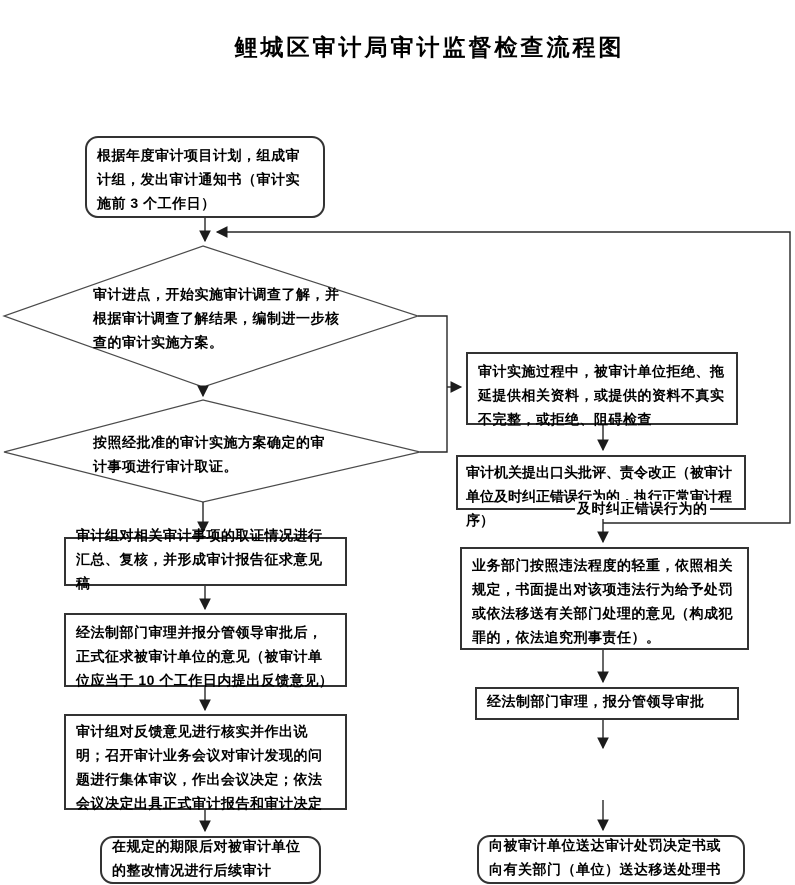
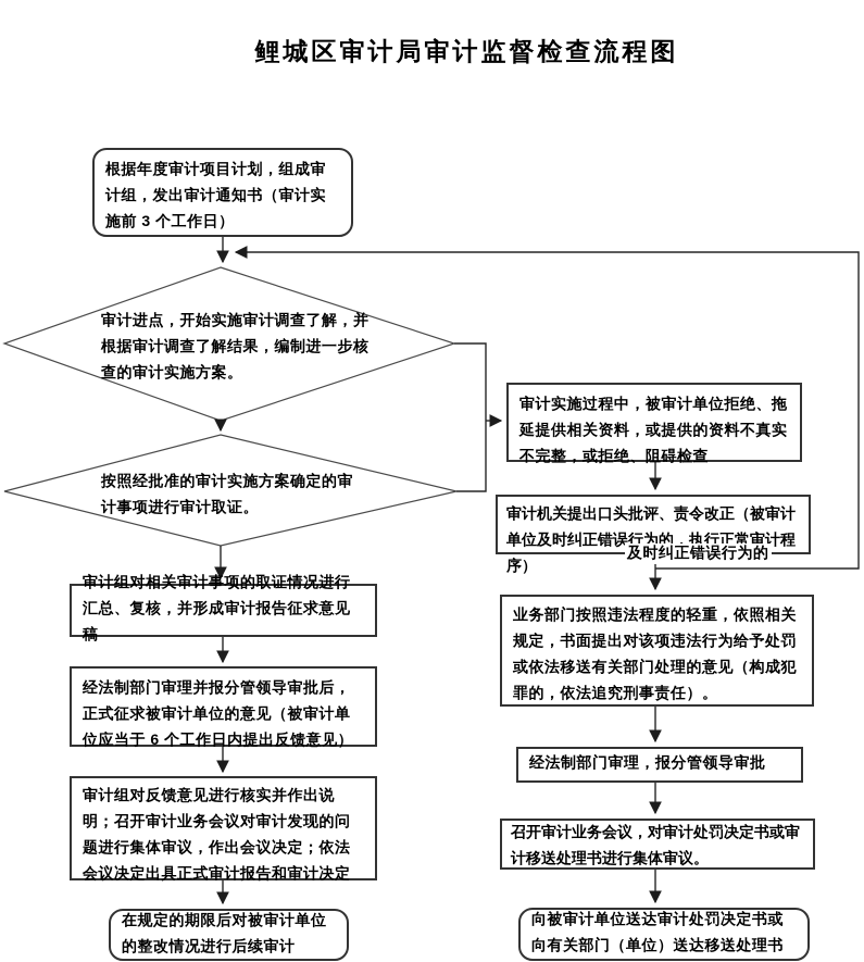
  鲤城区审计局审计监督检查流程图
  根据年度审计项目计划，组成审计组，发出审计通知书（审计实施前 3 个工作日）
  审计进点，开始实施审计调查了解，并根据审计调查了解结果，编制进一步核查的审计实施方案。
  按照经批准的审计实施方案确定的审计事项进行审计取证。
  审计组对相关审计事项的取证情况进行汇总、复核，并形成审计报告征求意见稿
- 经法制部门审理并报分管领导审批后，正式征求被审计单位的意见（被审计单位应当于 10 个工作日内提出反馈意见）
+ 经法制部门审理并报分管领导审批后，正式征求被审计单位的意见（被审计单位应当于 6 个工作日内提出反馈意见）
  审计组对反馈意见进行核实并作出说明；召开审计业务会议对审计发现的问题进行集体审议，作出会议决定；依法会议决定出具正式审计报告和审计决定
  在规定的期限后对被审计单位的整改情况进行后续审计
  审计实施过程中，被审计单位拒绝、拖延提供相关资料，或提供的资料不真实不完整，或拒绝、阻碍检查
  审计机关提出口头批评、责令改正（被审计单位及时纠正错误行为的，执行正常审计程序）
  及时纠正错误行为的
  业务部门按照违法程度的轻重，依照相关规定，书面提出对该项违法行为给予处罚或依法移送有关部门处理的意见（构成犯罪的，依法追究刑事责任）。
  经法制部门审理，报分管领导审批
+ 召开审计业务会议，对审计处罚决定书或审计移送处理书进行集体审议。
  向被审计单位送达审计处罚决定书或向有关部门（单位）送达移送处理书
